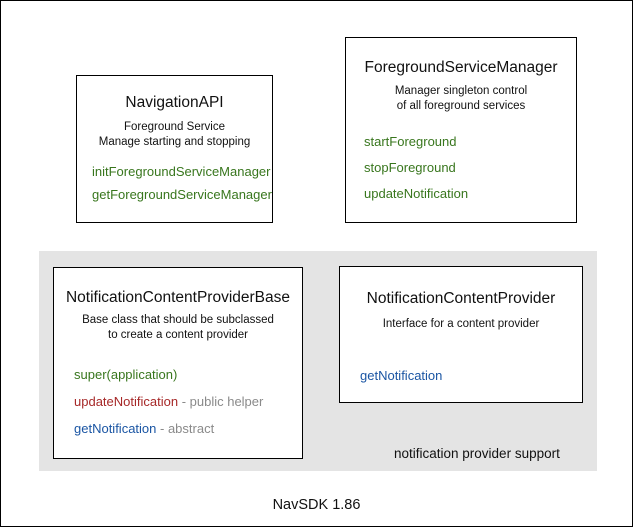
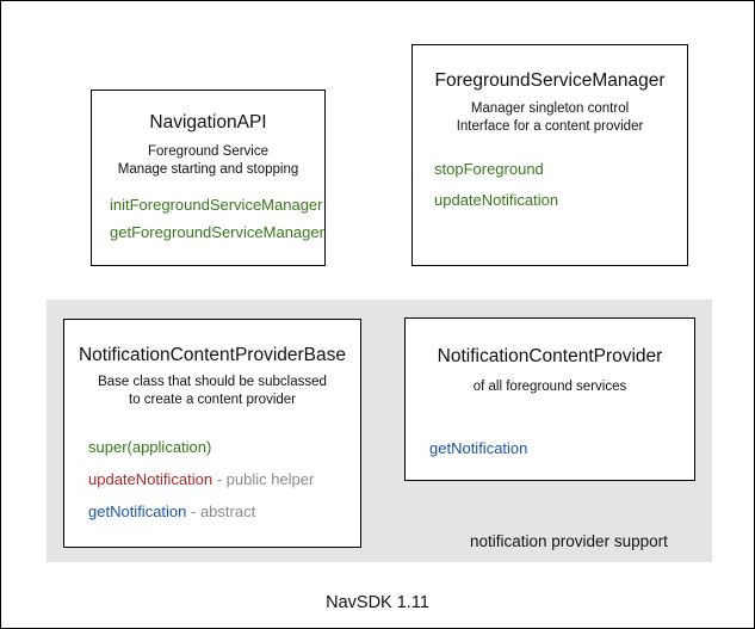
  NavigationAPI
  Foreground Service
  Manage starting and stopping
  initForegroundServiceManager
  getForegroundServiceManager
  ForegroundServiceManager
  Manager singleton control
- of all foreground services
+ Interface for a content provider
- startForeground
  stopForeground
  updateNotification
  NotificationContentProviderBase
  Base class that should be subclassed
  to create a content provider
  super(application)
  updateNotification - public helper
  getNotification - abstract
  NotificationContentProvider
- Interface for a content provider
+ of all foreground services
  getNotification
  notification provider support
- NavSDK 1.86
+ NavSDK 1.11
